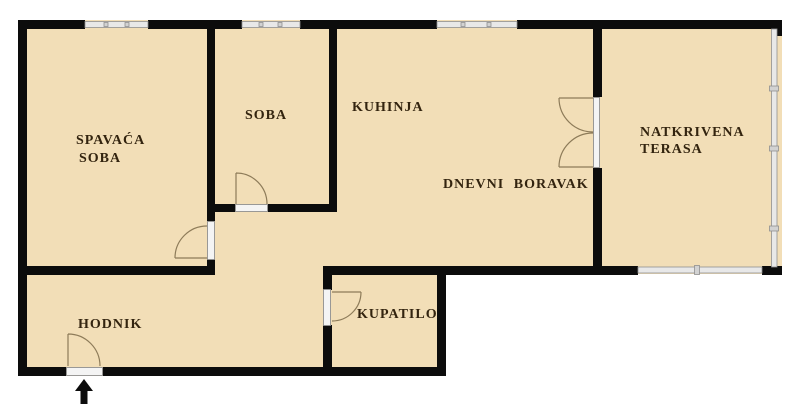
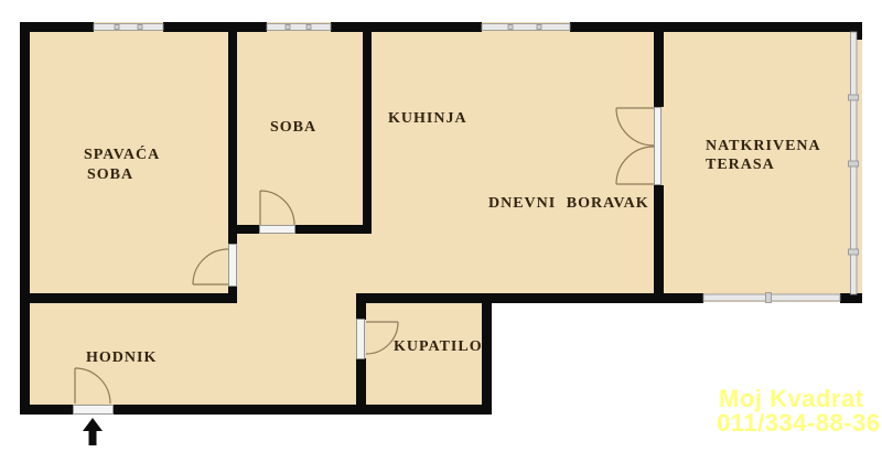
  SPAVAĆA
  SOBA
  SOBA
  KUHINJA
  DNEVNI BORAVAK
  NATKRIVENA
  TERASA
  HODNIK
  KUPATILO
+ Moj Kvadrat
+ 011/334-88-36
